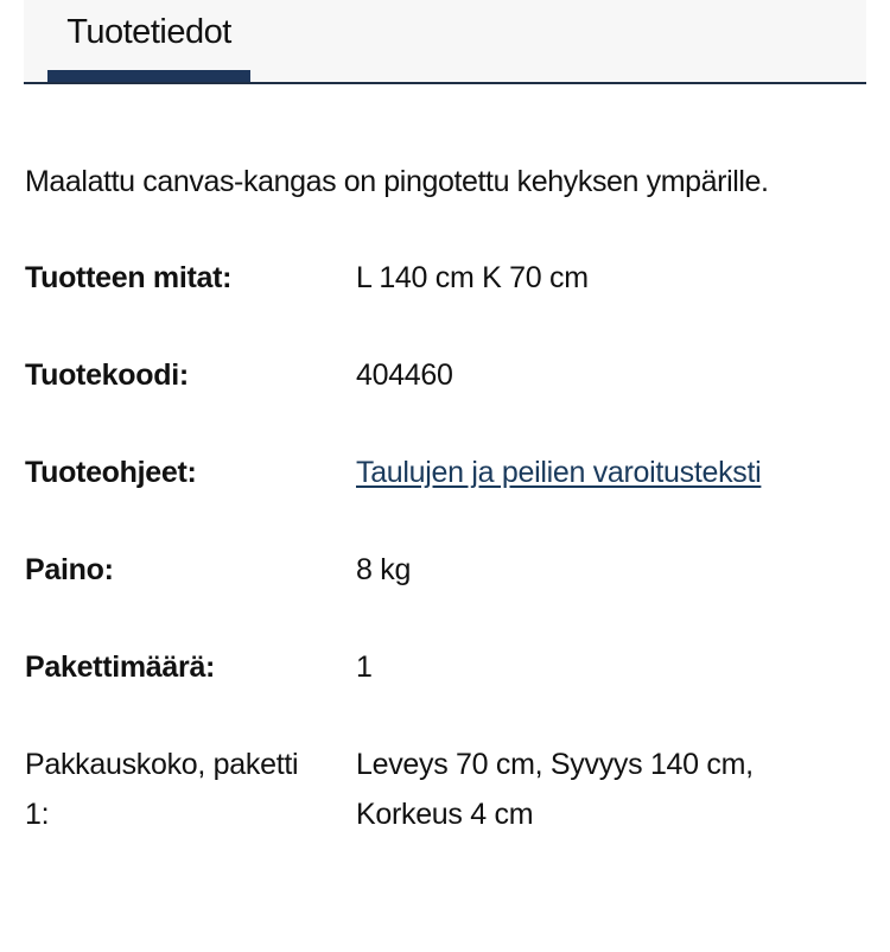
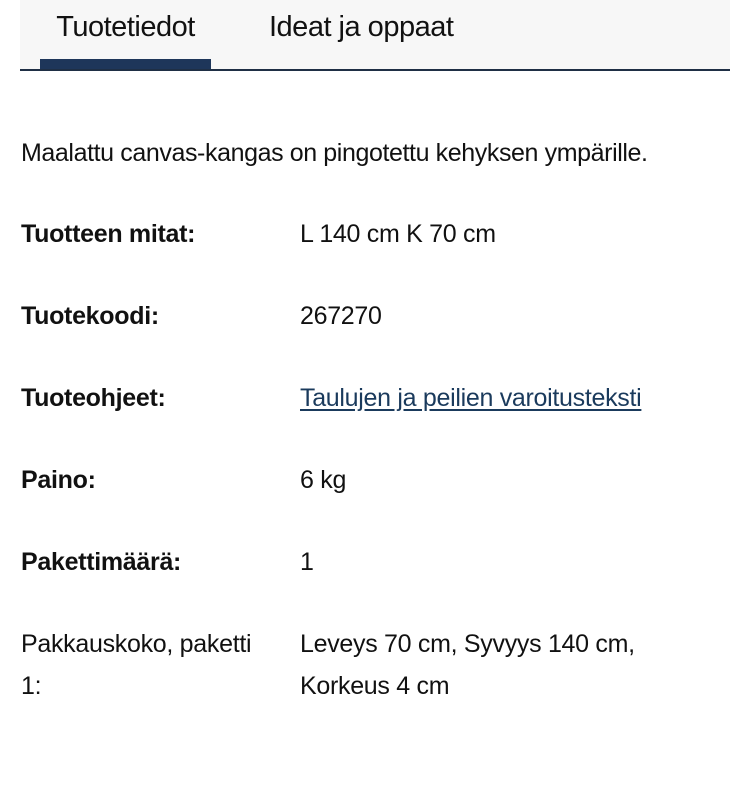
  Tuotetiedot
+ Ideat ja oppaat
  Maalattu canvas-kangas on pingotettu kehyksen ympärille.
  Tuotteen mitat:
  L 140 cm K 70 cm
  Tuotekoodi:
- 404460
+ 267270
  Tuoteohjeet:
  Taulujen ja peilien varoitusteksti
  Paino:
- 8 kg
+ 6 kg
  Pakettimäärä:
  1
  Pakkauskoko, paketti
  1:
  Leveys 70 cm, Syvyys 140 cm,
  Korkeus 4 cm
